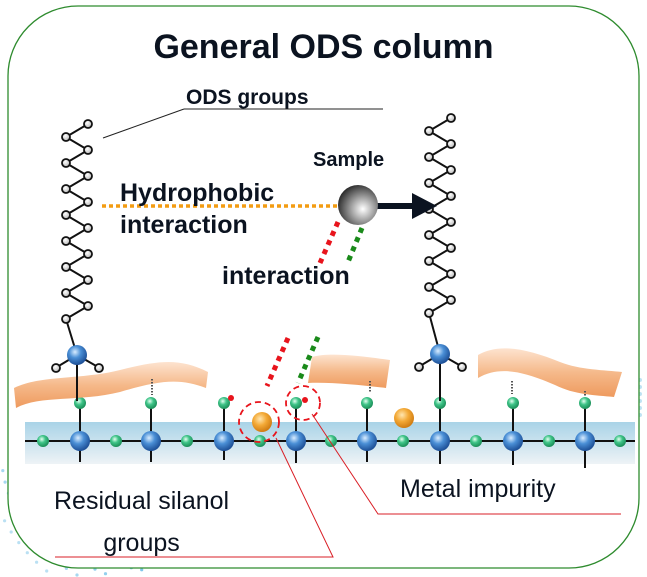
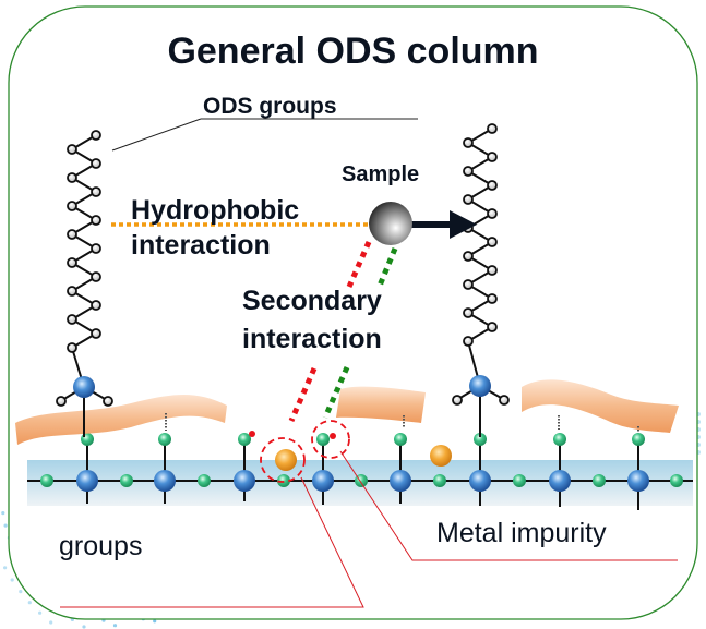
  General ODS column
  ODS groups
  Sample
  Hydrophobic
  interaction
+ Secondary
  interaction
- Residual silanol
  groups
  Metal impurity
